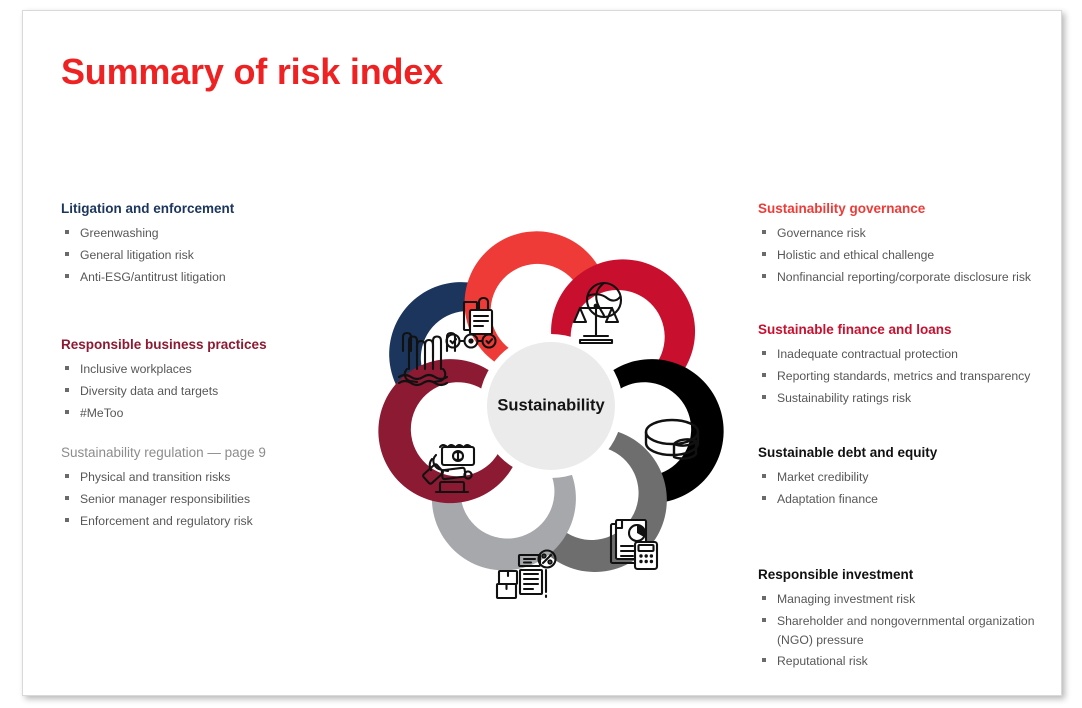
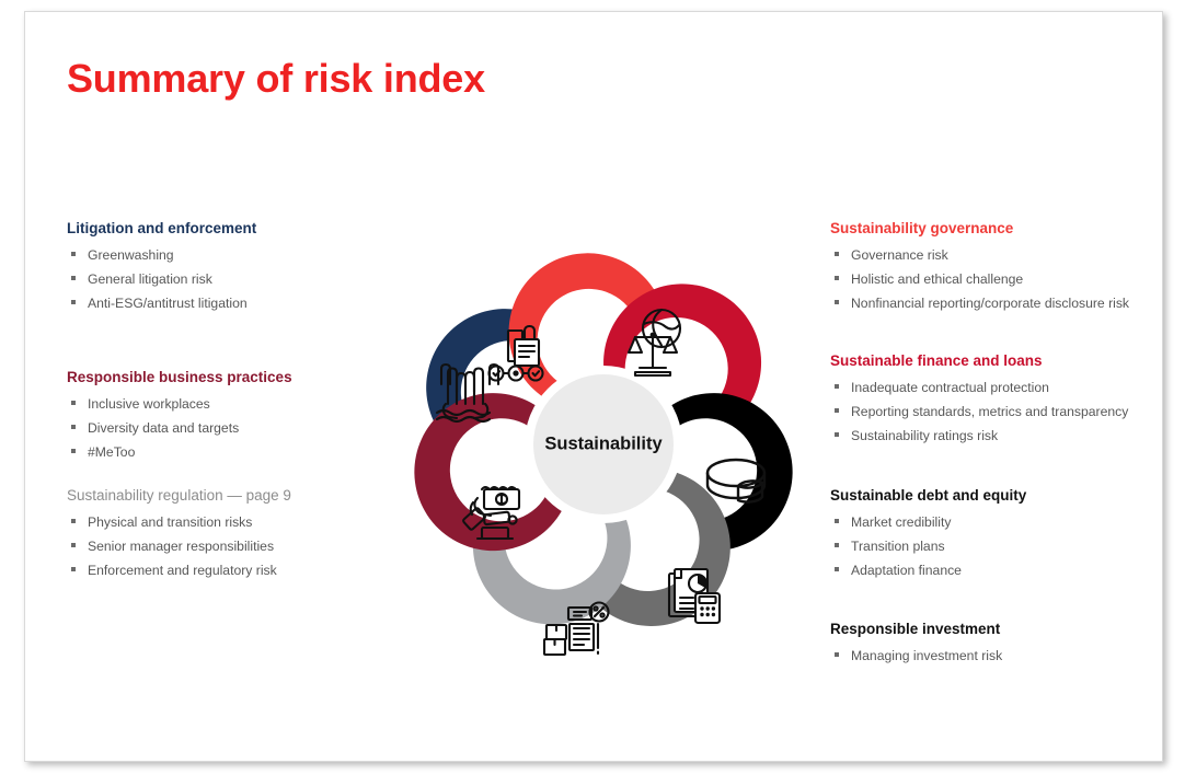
  Summary of risk index
  Litigation and enforcement
  Greenwashing
  General litigation risk
  Anti-ESG/antitrust litigation
  Responsible business practices
  Inclusive workplaces
  Diversity data and targets
  #MeToo
  Sustainability regulation — page 9
  Physical and transition risks
  Senior manager responsibilities
  Enforcement and regulatory risk
  Sustainability governance
  Governance risk
  Holistic and ethical challenge
  Nonfinancial reporting/corporate disclosure risk
  Sustainable finance and loans
  Inadequate contractual protection
  Reporting standards, metrics and transparency
  Sustainability ratings risk
  Sustainable debt and equity
  Market credibility
+ Transition plans
  Adaptation finance
  Responsible investment
  Managing investment risk
- Shareholder and nongovernmental organization (NGO) pressure
- Reputational risk
  Sustainability
